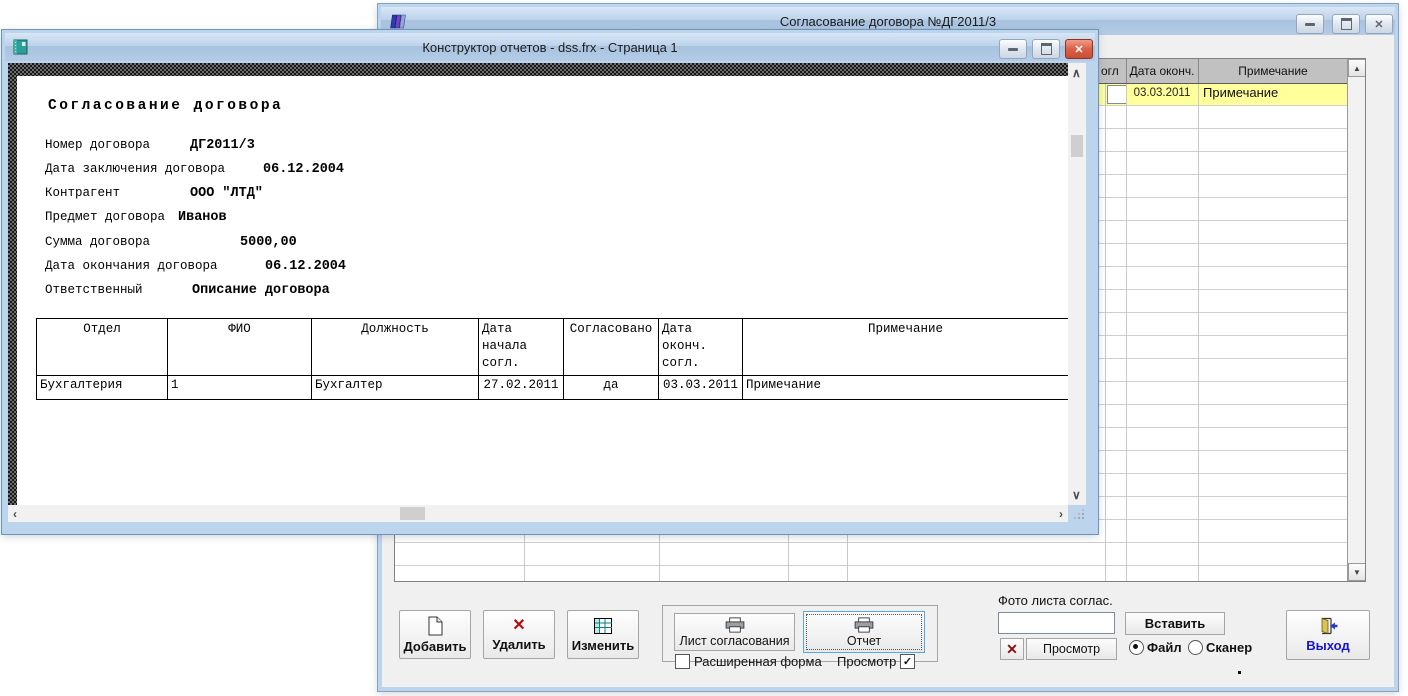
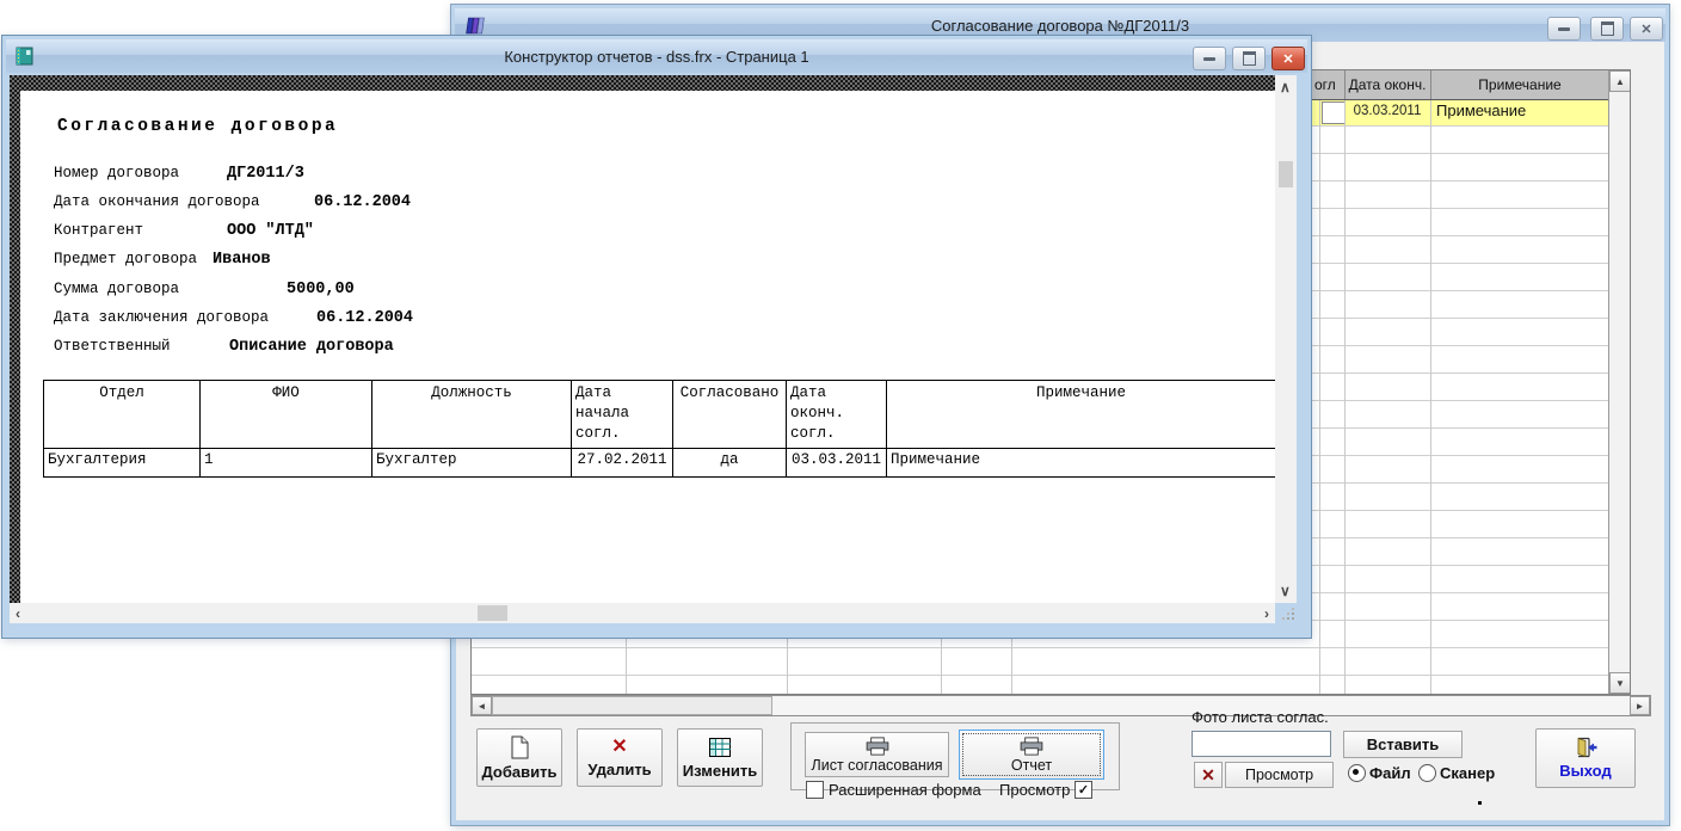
  Согласование договора №ДГ2011/3
  ✕
  03.03.2011
  Примечание
  огл
  Дата оконч.
  Примечание
  ▲
  ▼
+ ◄
+ ►
  Добавить
  ✕
  Удалить
  Изменить
  Лист согласования
  Отчет
  Расширенная форма
  Просмотр
  ✓
  Фото листа соглас.
  Вставить
  ✕
  Просмотр
  Файл
  Сканер
  Выход
  Конструктор отчетов - dss.frx - Страница 1
  ✕
  Согласование договора
  Номер договора
  ДГ2011/3
- Дата заключения договора
+ Дата окончания договора
  06.12.2004
  Контрагент
  ООО "ЛТД"
  Предмет договора
  Иванов
  Сумма договора
  5000,00
- Дата окончания договора
+ Дата заключения договора
  06.12.2004
  Ответственный
  Описание договора
  Отдел	ФИО	Должность	Дата начала согл.	Согласовано	Дата оконч. согл.	Примечание
  Бухгалтерия	1	Бухгалтер	27.02.2011	да	03.03.2011	Примечание
  ∧
  ∨
  ‹
  ›
